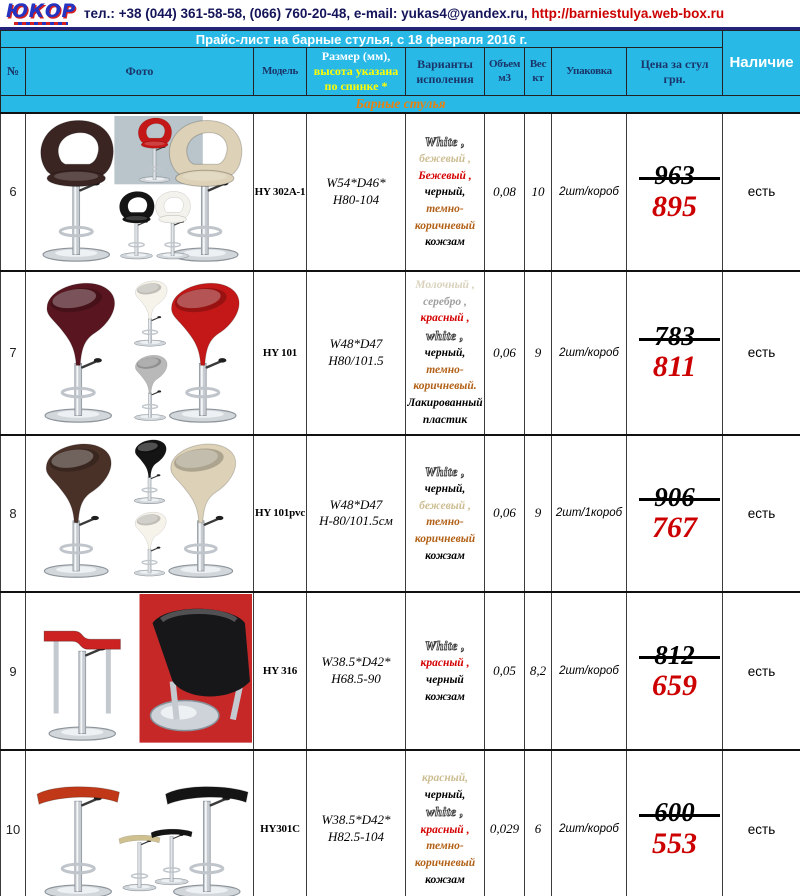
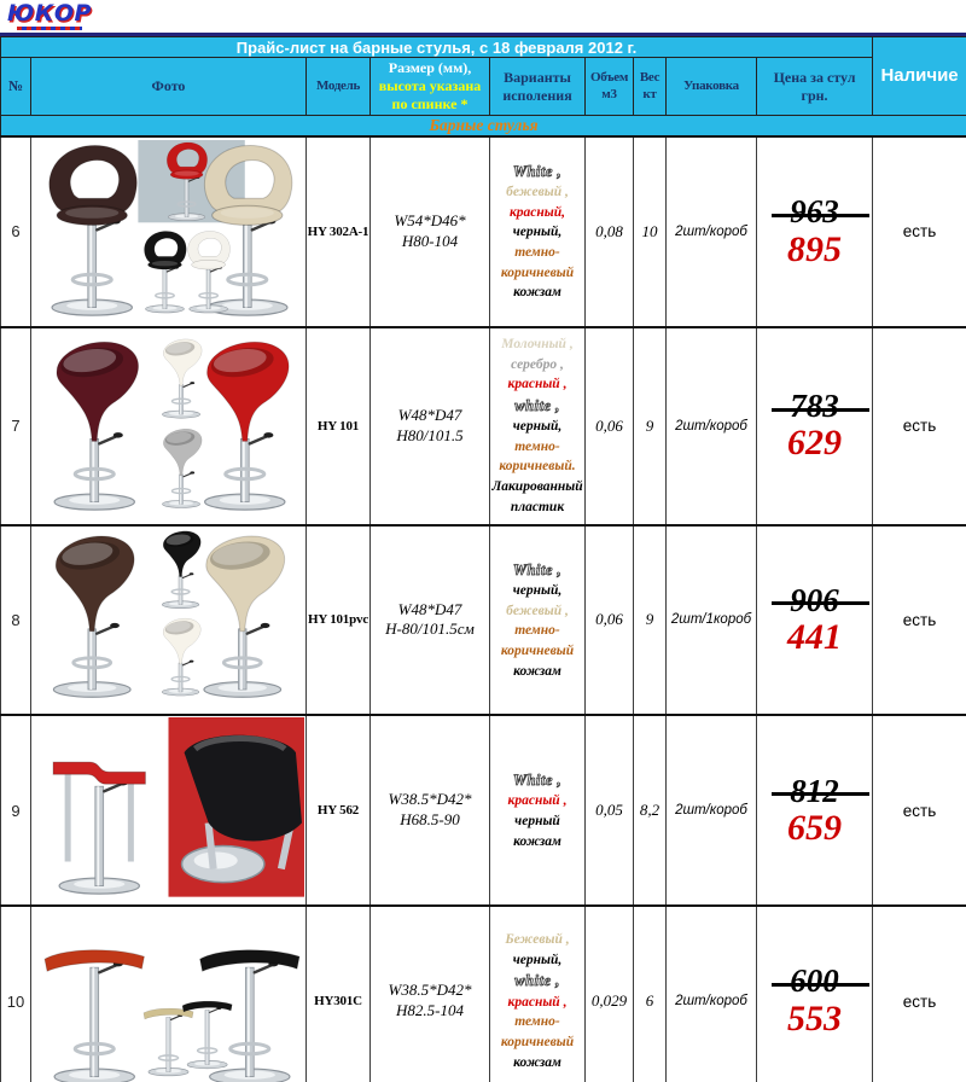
  ЮКОР
- тел.: +38 (044) 361-58-58, (066) 760-20-48, e-mail: yukas4@yandex.ru, http://barniestulya.web-box.ru
- Прайс-лист на барные стулья, с 18 февраля 2016 г.	Наличие
+ Прайс-лист на барные стулья, с 18 февраля 2012 г.	Наличие
  №	Фото	Модель	Размер (мм), высота указана по спинке *	Варианты исполения	Объем м3	Вес кт	Упаковка	Цена за стул грн.
  Барные стулья
- 6		HY 302A-1	W54*D46*H80-104	White ,бежевый ,Бежевый ,черный,темно-коричневыйкожзам	0,08	10	2шт/короб	963 895	есть
+ 6		HY 302A-1	W54*D46*H80-104	White ,бежевый ,красный,черный,темно-коричневыйкожзам	0,08	10	2шт/короб	963 895	есть
- 7		HY 101	W48*D47H80/101.5	Молочный ,серебро ,красный ,white ,черный,темно-коричневый.Лакированныйпластик	0,06	9	2шт/короб	783 811	есть
+ 7		HY 101	W48*D47H80/101.5	Молочный ,серебро ,красный ,white ,черный,темно-коричневый.Лакированныйпластик	0,06	9	2шт/короб	783 629	есть
- 8		HY 101pvc	W48*D47H-80/101.5см	White ,черный,бежевый ,темно-коричневыйкожзам	0,06	9	2шт/1короб	906 767	есть
+ 8		HY 101pvc	W48*D47H-80/101.5см	White ,черный,бежевый ,темно-коричневыйкожзам	0,06	9	2шт/1короб	906 441	есть
- 9		HY 316	W38.5*D42*H68.5-90	White ,красный ,черныйкожзам	0,05	8,2	2шт/короб	812 659	есть
+ 9		HY 562	W38.5*D42*H68.5-90	White ,красный ,черныйкожзам	0,05	8,2	2шт/короб	812 659	есть
- 10		HY301C	W38.5*D42*H82.5-104	красный,черный,white ,красный ,темно-коричневыйкожзам	0,029	6	2шт/короб	600 553	есть
+ 10		HY301C	W38.5*D42*H82.5-104	Бежевый ,черный,white ,красный ,темно-коричневыйкожзам	0,029	6	2шт/короб	600 553	есть
